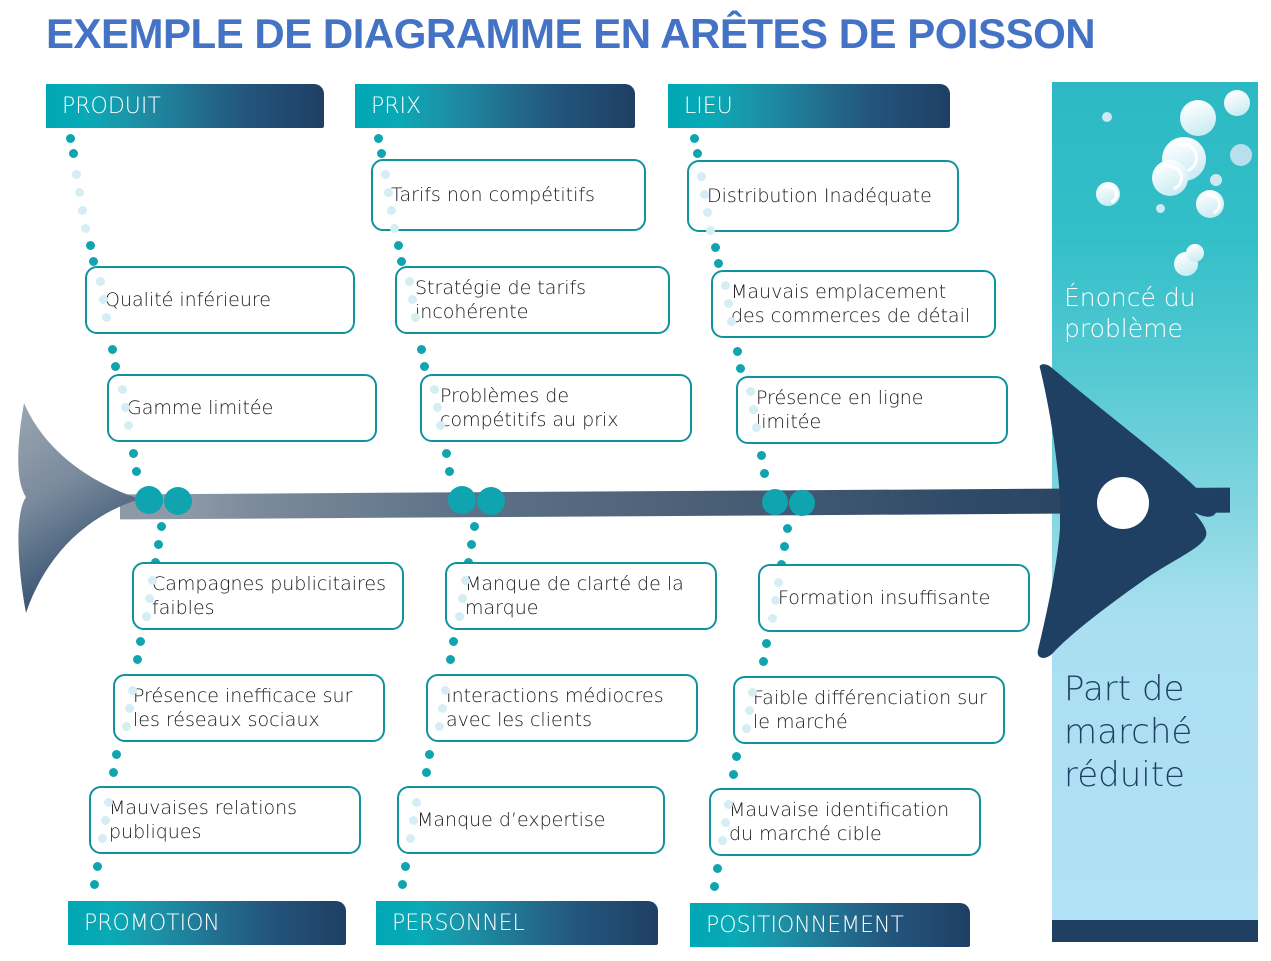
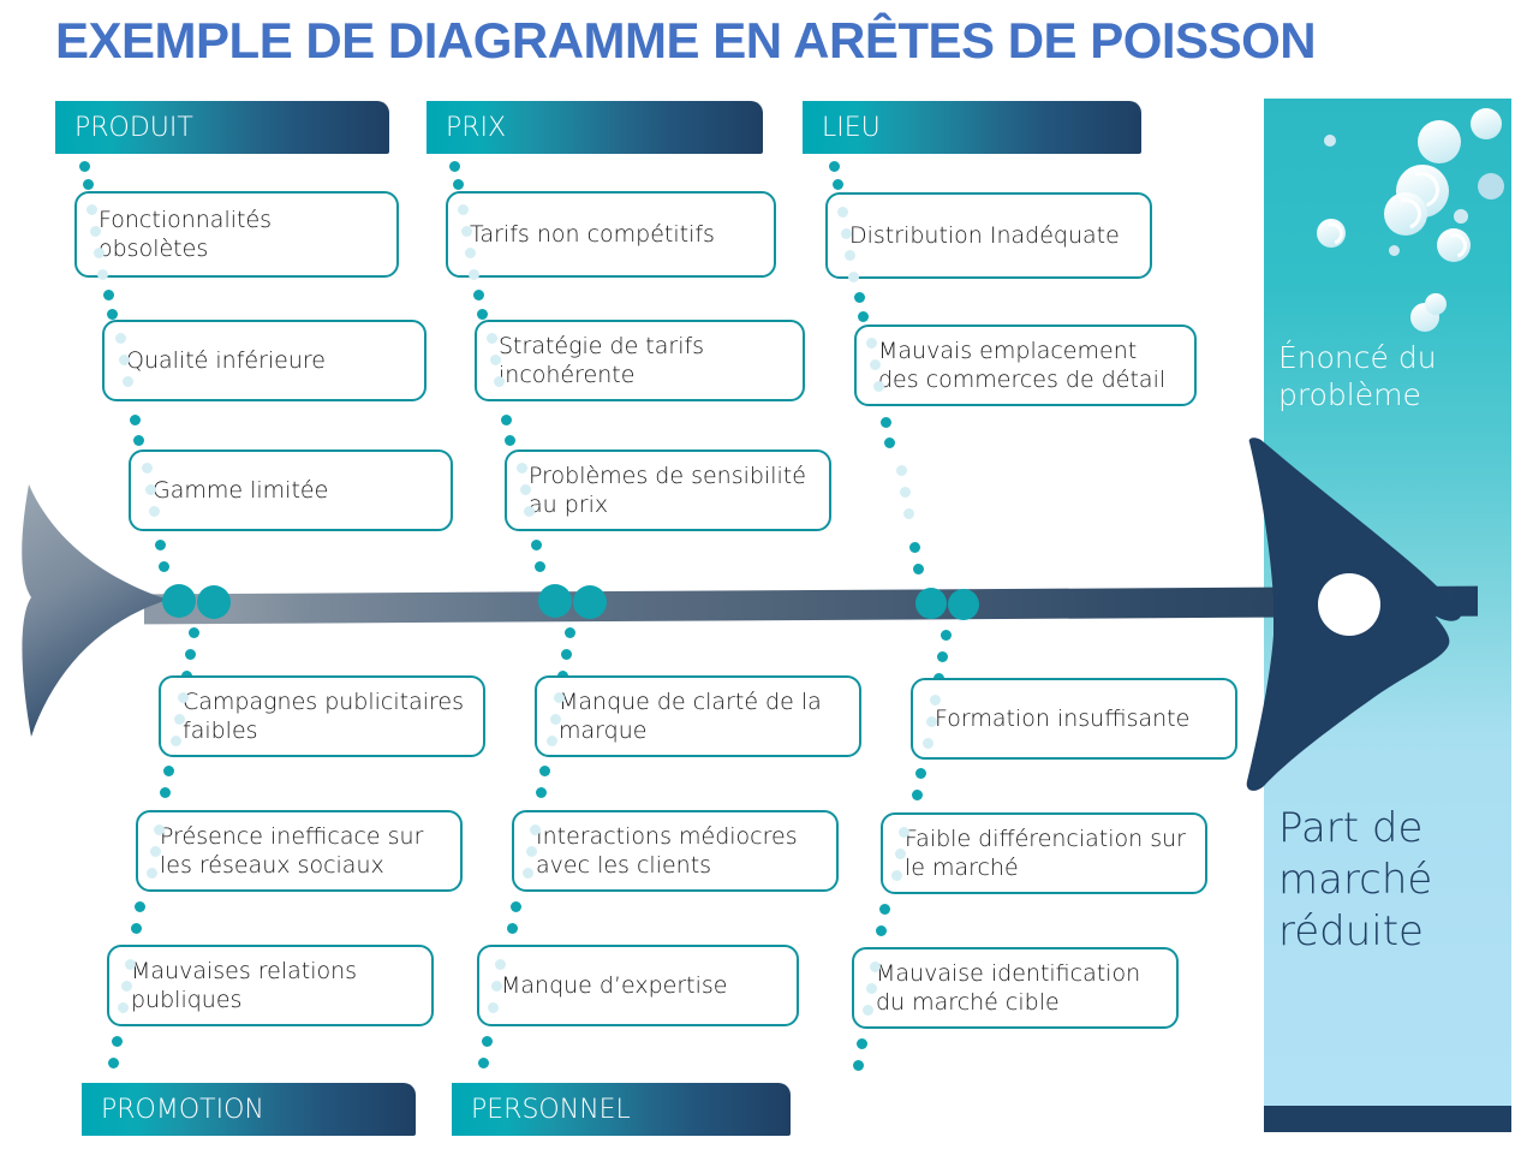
  EXEMPLE DE DIAGRAMME EN ARÊTES DE POISSON
  Énoncé du problème
  Part de marché réduite
  PRODUIT
+ Fonctionnalités obsolètes
  Qualité inférieure
  Gamme limitée
  PRIX
  Tarifs non compétitifs
  Stratégie de tarifs incohérente
- Problèmes de compétitifs au prix
+ Problèmes de sensibilité au prix
  LIEU
  Distribution Inadéquate
  Mauvais emplacement des commerces de détail
- Présence en ligne limitée
  Campagnes publicitaires faibles
  Présence inefficace sur les réseaux sociaux
  Mauvaises relations publiques
  PROMOTION
  Manque de clarté de la marque
  Interactions médiocres avec les clients
  Manque d’expertise
  PERSONNEL
  Formation insuffisante
  Faible différenciation sur le marché
  Mauvaise identification du marché cible
- POSITIONNEMENT
